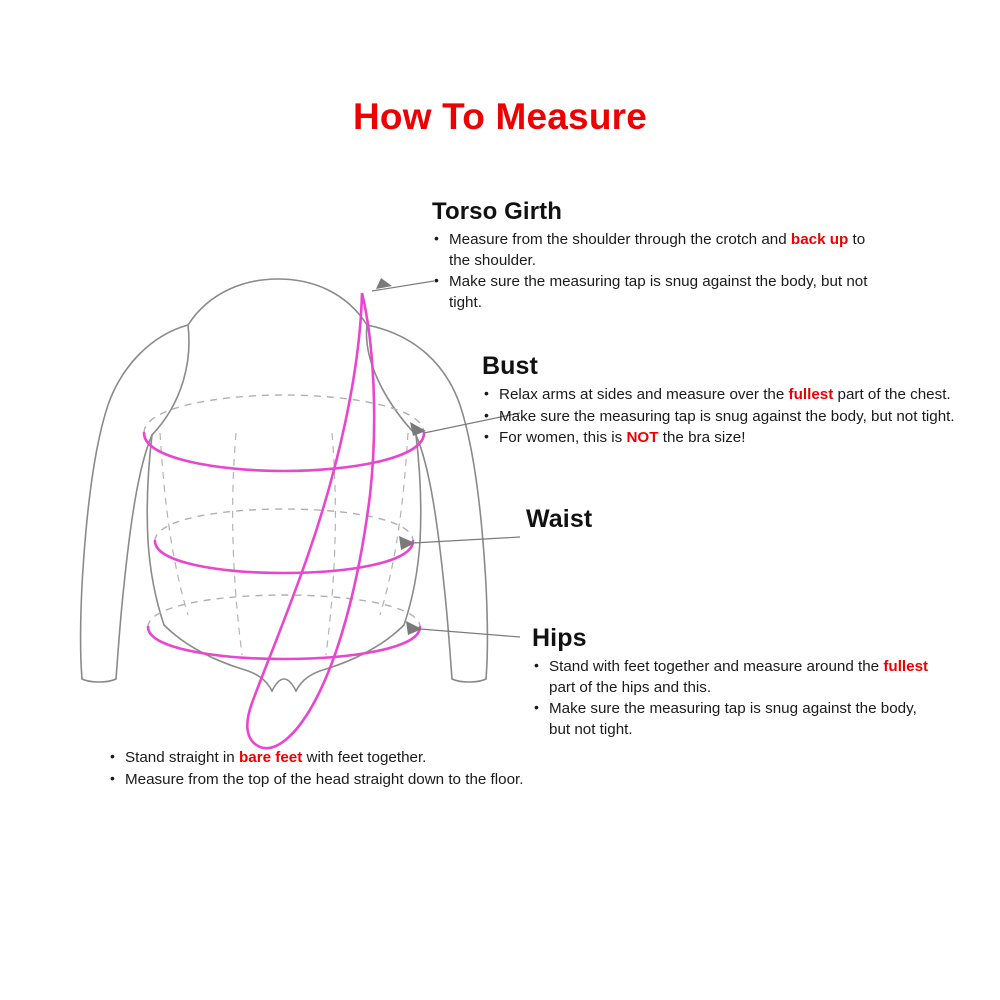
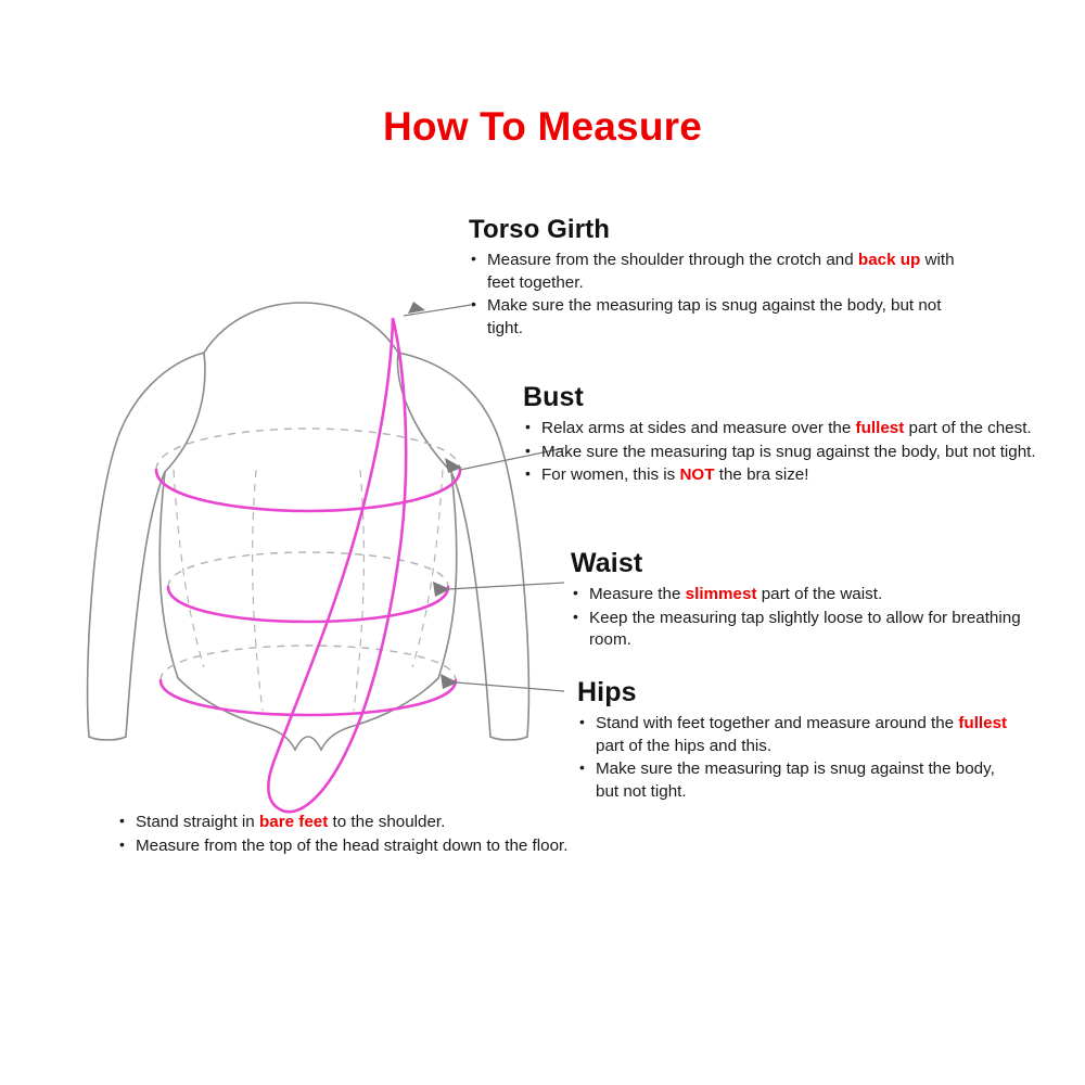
  How To Measure
  Torso Girth
- Measure from the shoulder through the crotch and back up to the shoulder.
+ Measure from the shoulder through the crotch and back up with feet together.
  Make sure the measuring tap is snug against the body, but not tight.
  Bust
  Relax arms at sides and measure over the fullest part of the chest.
  Make sure the measuring tap is snug against the body, but not tight.
  For women, this is NOT the bra size!
  Waist
+ Measure the slimmest part of the waist.
+ Keep the measuring tap slightly loose to allow for breathing room.
  Hips
  Stand with feet together and measure around the fullest part of the hips and this.
  Make sure the measuring tap is snug against the body, but not tight.
- Stand straight in bare feet with feet together.
+ Stand straight in bare feet to the shoulder.
  Measure from the top of the head straight down to the floor.
